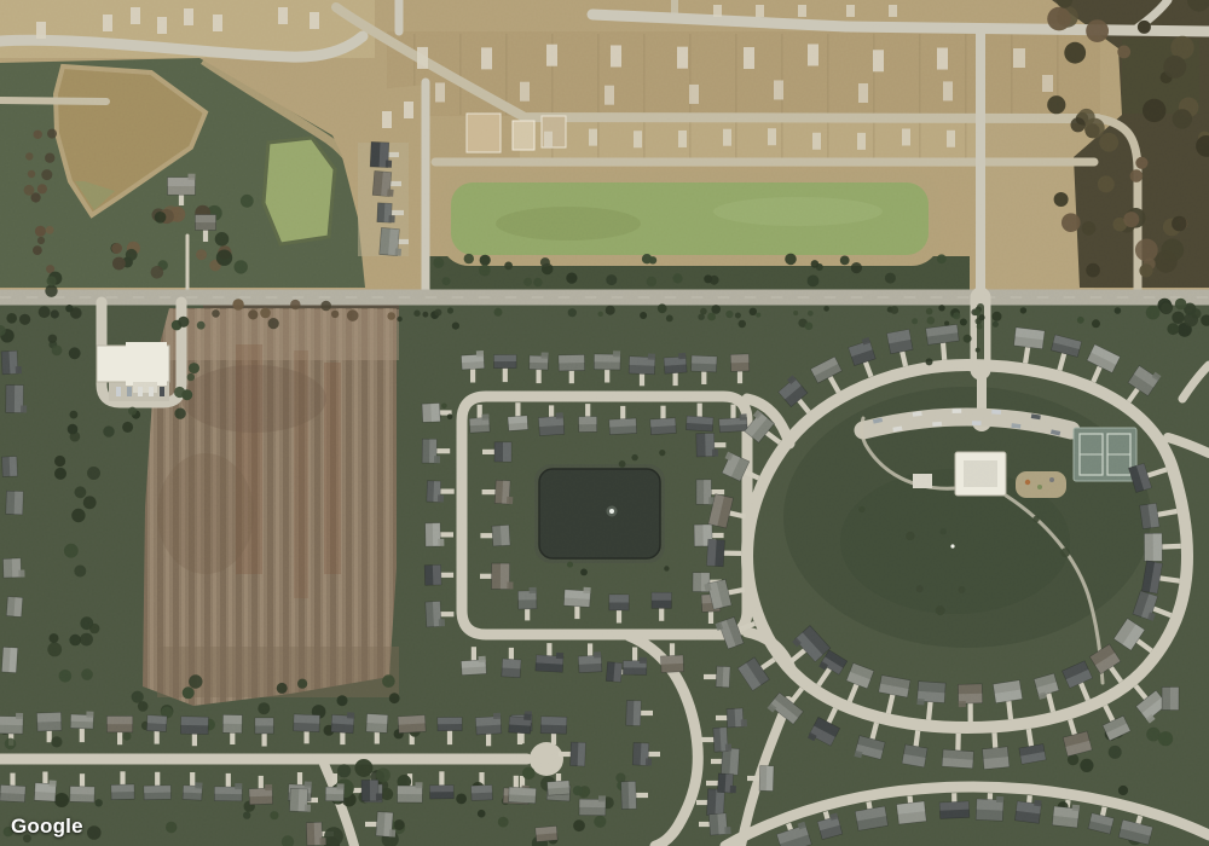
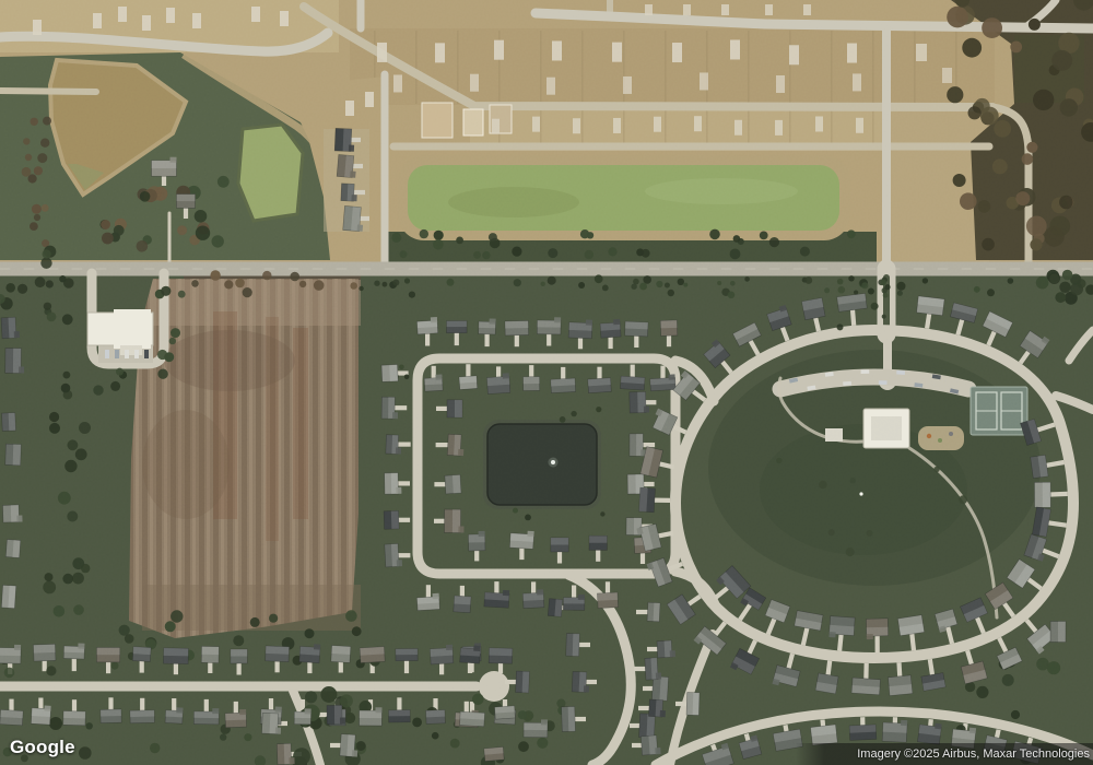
  Google
+ Imagery ©2025 Airbus, Maxar Technologies
